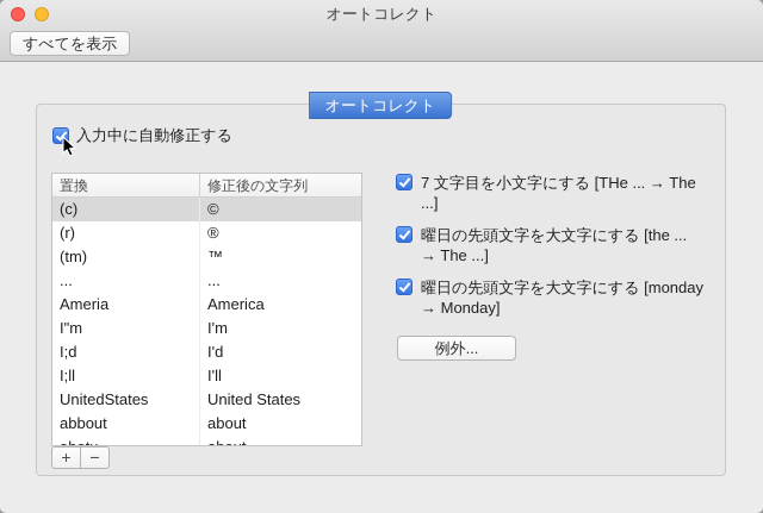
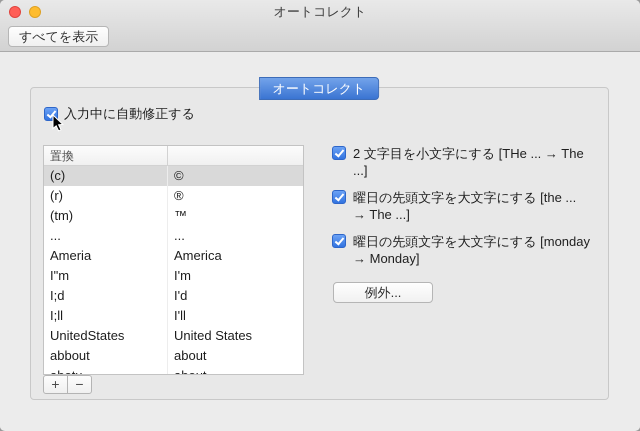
  オートコレクト
  すべてを表示
  オートコレクト
  入力中に自動修正する
  置換
- 修正後の文字列
  (c)
  ©
  (r)
  ®
  (tm)
  ™
  ...
  ...
  Ameria
  America
  I"m
  I'm
  I;d
  I'd
  I;ll
  I'll
  UnitedStates
  United States
  abbout
  about
  +
  −
- 7 文字目を小文字にする [THe ... → The ...]
+ 2 文字目を小文字にする [THe ... → The ...]
  曜日の先頭文字を大文字にする [the ... → The ...]
  曜日の先頭文字を大文字にする [monday → Monday]
  例外...
